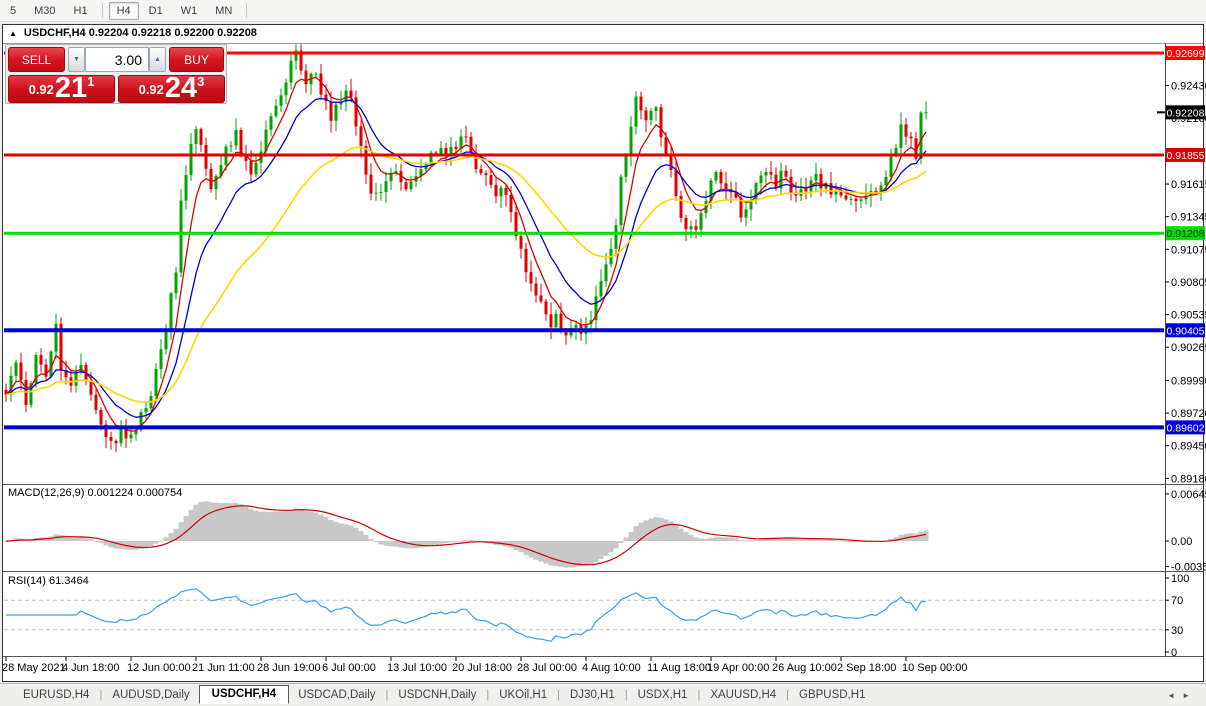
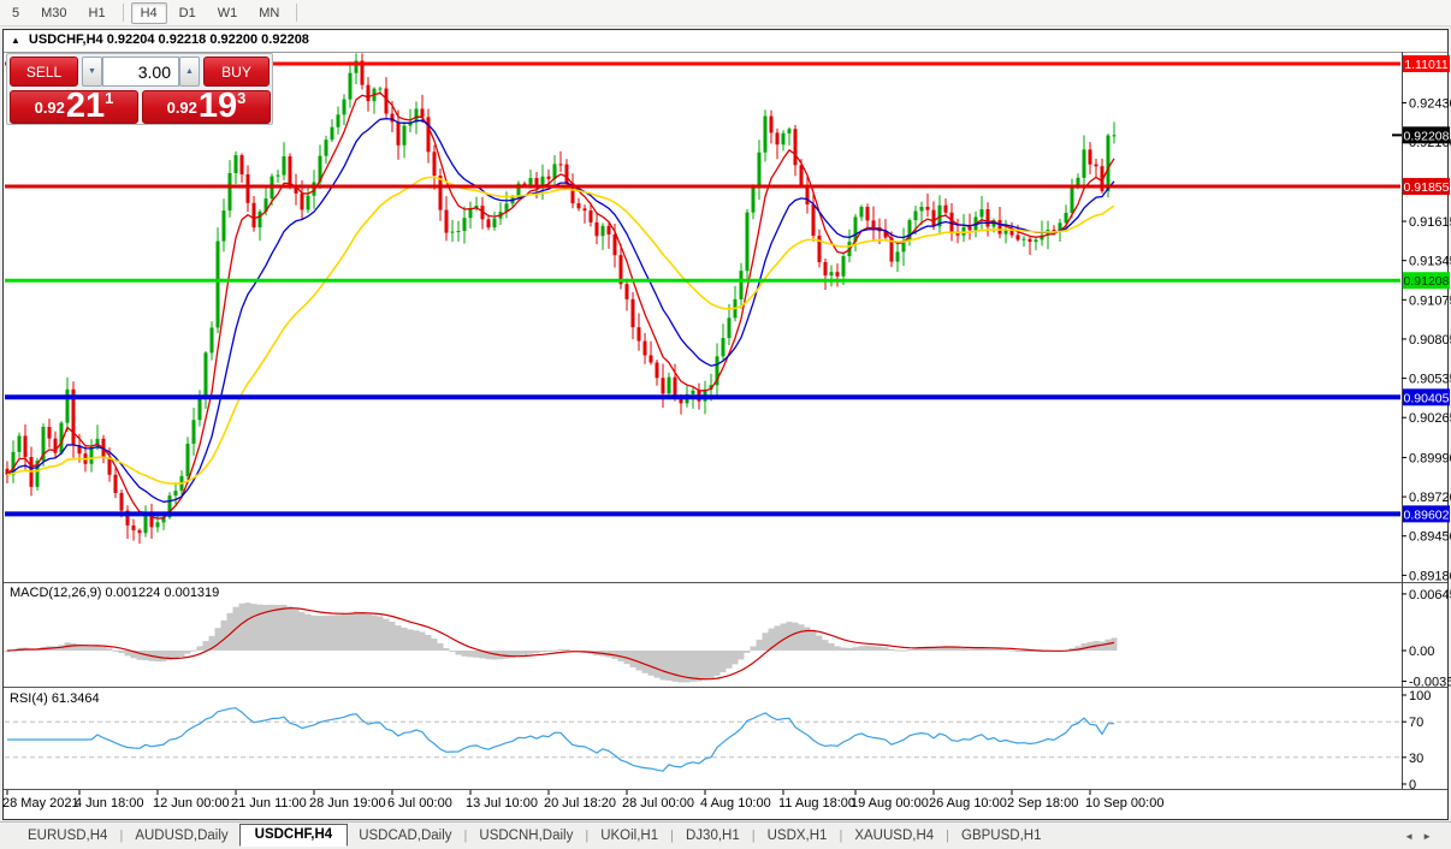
  5
  M30
  H1
  H4
  D1
  W1
  MN
  0.9243
  0.9161
  0.9134
  0.9107
  0.9080
  0.9053
  0.9026
  0.8999
  0.8972
  0.8945
  0.8918
- 0.92699
+ 1.11011
  0.91855
  0.91208
  0.90405
  0.89602
  0.92208
  0.0064
  0.00
  -0.0035
  100
  70
  30
  0
  28 May 2021
  4 Jun 18:00
  12 Jun 00:00
  21 Jun 11:00
  28 Jun 19:00
  6 Jul 00:00
  13 Jul 10:00
- 20 Jul 18:00
+ 20 Jul 18:20
  28 Jul 00:00
  4 Aug 10:00
  11 Aug 18:00
- 19 Apr 00:00
+ 19 Aug 00:00
  26 Aug 10:00
  2 Sep 18:00
  10 Sep 00:00
  ▲
  USDCHF,H4 0.92204 0.92218 0.92200 0.92208
  SELL
  3.00
  BUY
  0.92
  21
  1
  0.92
- 24
+ 19
  3
- MACD(12,26,9) 0.001224 0.000754
+ MACD(12,26,9) 0.001224 0.001319
- RSI(14) 61.3464
+ RSI(4) 61.3464
  EURUSD,H4
  |
  AUDUSD,Daily
  USDCHF,H4
  USDCAD,Daily
  |
  USDCNH,Daily
  |
  UKOil,H1
  |
  DJ30,H1
  |
  USDX,H1
  |
  XAUUSD,H4
  |
  GBPUSD,H1
  ◄►
